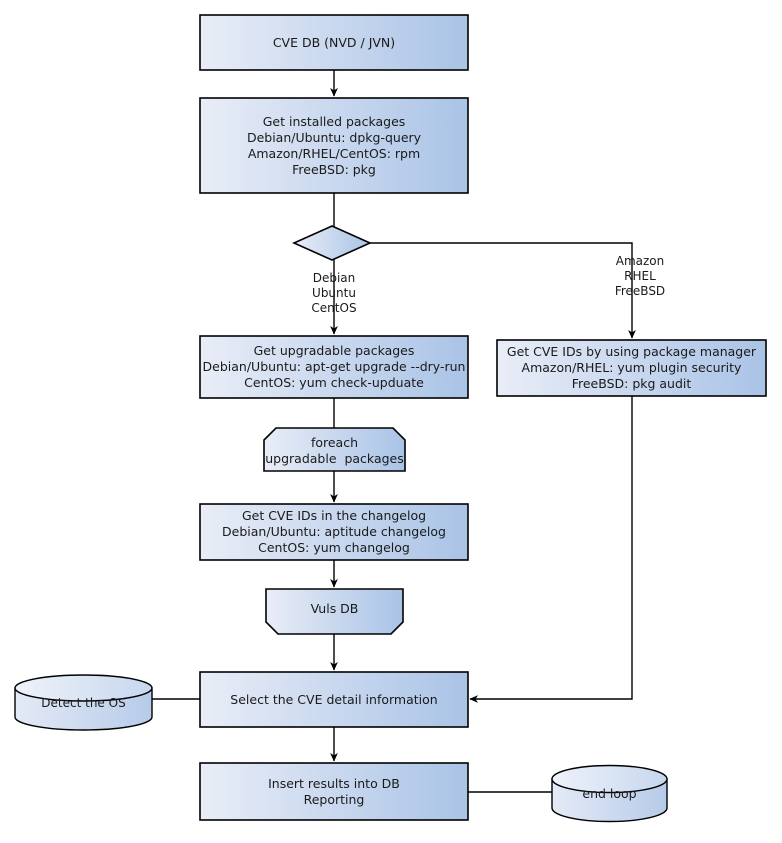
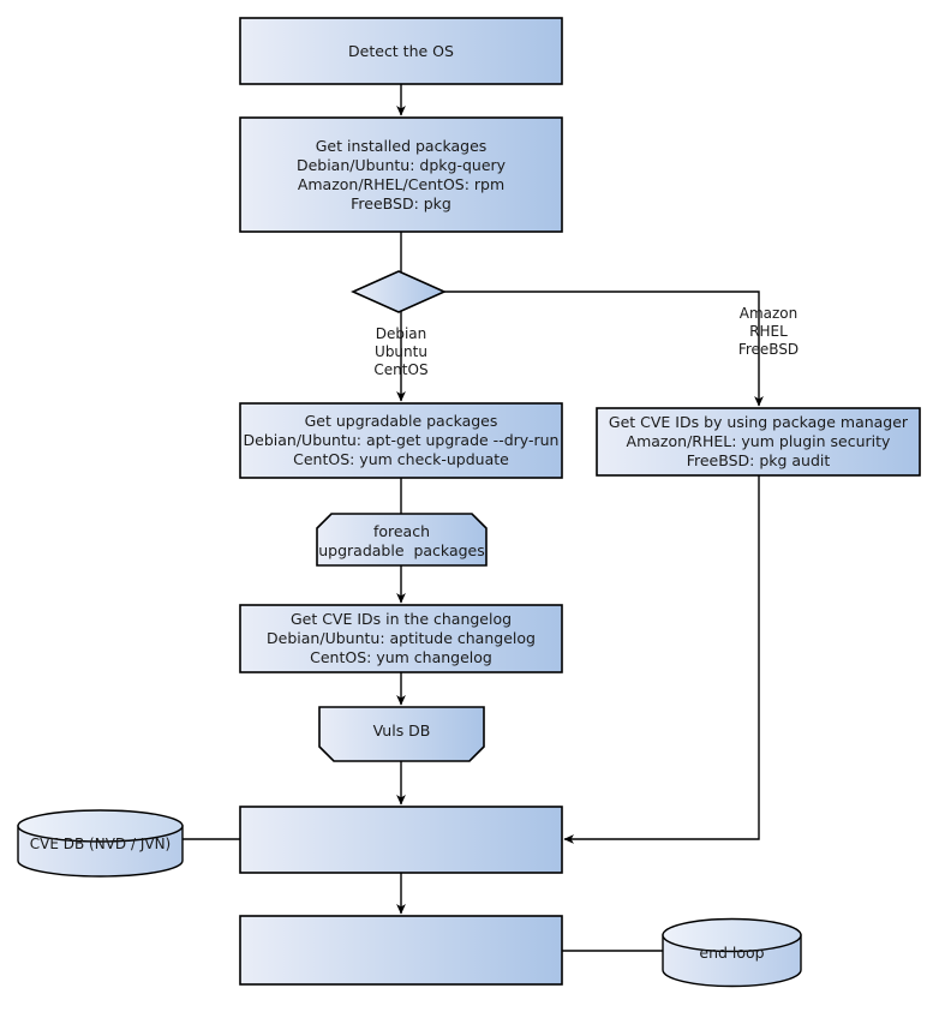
- CVE DB (NVD / JVN)
+ Detect the OS
  Get installed packages
  Debian/Ubuntu: dpkg-query
  Amazon/RHEL/CentOS: rpm
  FreeBSD: pkg
  Get upgradable packages
  Debian/Ubuntu: apt-get upgrade --dry-run
  CentOS: yum check-upduate
  Get CVE IDs by using package manager
  Amazon/RHEL: yum plugin security
  FreeBSD: pkg audit
  foreach
  upgradable packages
  Get CVE IDs in the changelog
  Debian/Ubuntu: aptitude changelog
  CentOS: yum changelog
  Vuls DB
- Select the CVE detail information
- Insert results into DB
- Reporting
- Detect the OS
+ CVE DB (NVD / JVN)
  end loop
  Debian
  Ubuntu
  CentOS
  Amazon
  RHEL
  FreeBSD
